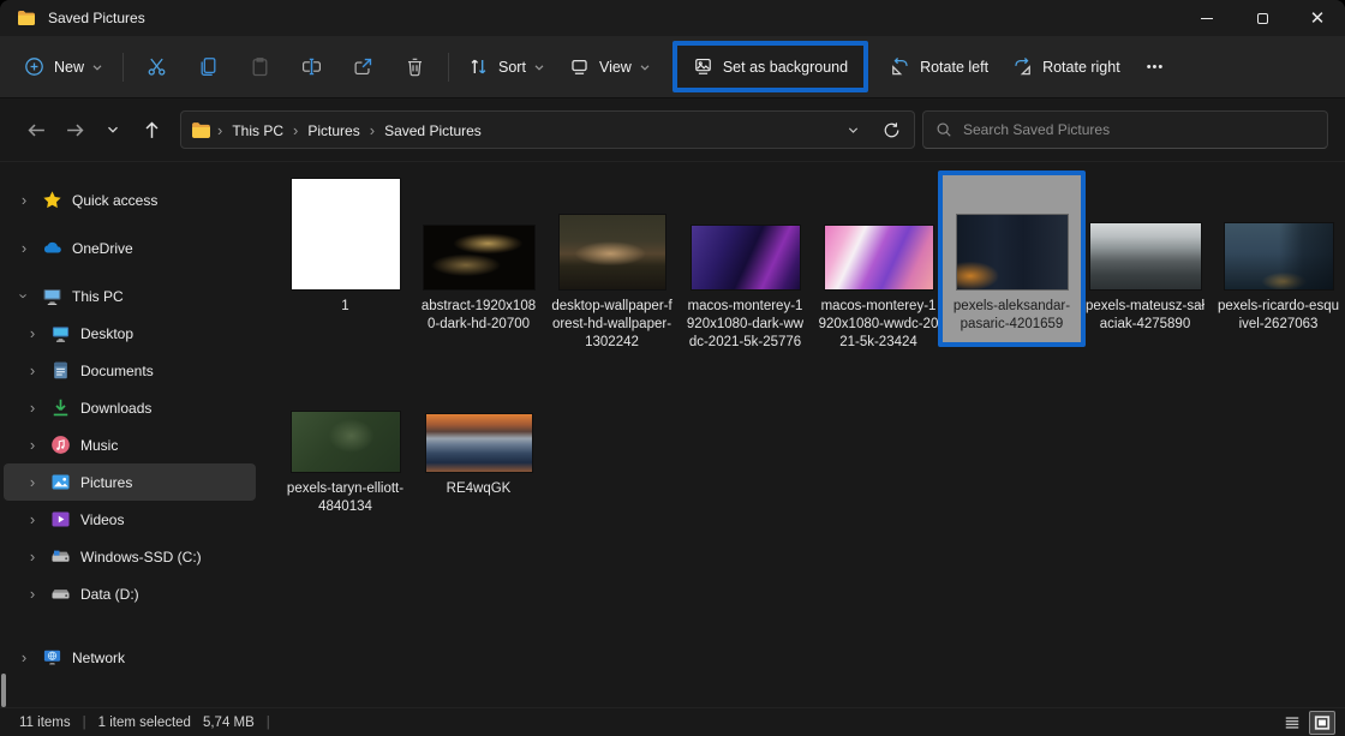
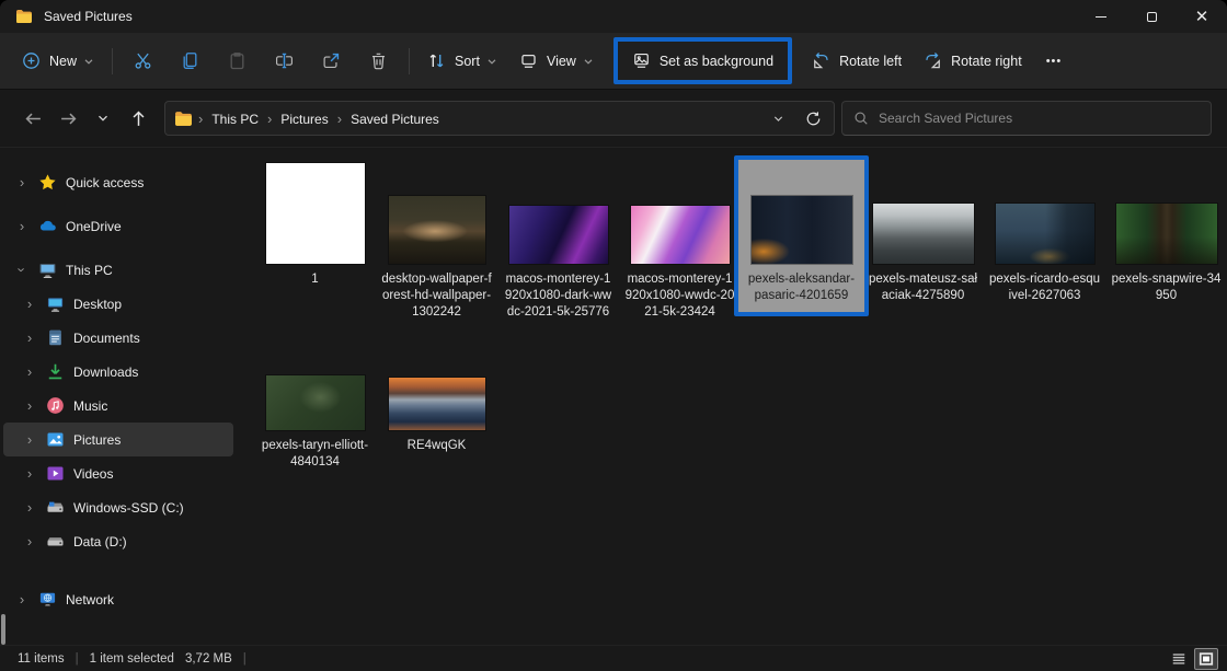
  Saved Pictures
  ✕
  New
  Sort
  View
  Set as background
  Rotate left
  Rotate right
  •••
  › This PC › Pictures › Saved Pictures
  Search Saved Pictures
  ›
  Quick access
  ›
  OneDrive
  This PC
  ›
  Desktop
  ›
  Documents
  ›
  Downloads
  ›
  Music
  ›
  Pictures
  ›
  Videos
  ›
  Windows-SSD (C:)
  ›
  Data (D:)
  ›
  Network
  1
- abstract-1920x1080-dark-hd-20700
  desktop-wallpaper-forest-hd-wallpaper-1302242
  macos-monterey-1920x1080-dark-wwdc-2021-5k-25776
  macos-monterey-1920x1080-wwdc-2021-5k-23424
  pexels-aleksandar-pasaric-4201659
  pexels-mateusz-sałaciak-4275890
  pexels-ricardo-esquivel-2627063
+ pexels-snapwire-34950
  pexels-taryn-elliott-4840134
  RE4wqGK
  11 items
  |
  1 item selected
- 5,74 MB
+ 3,72 MB
  |
